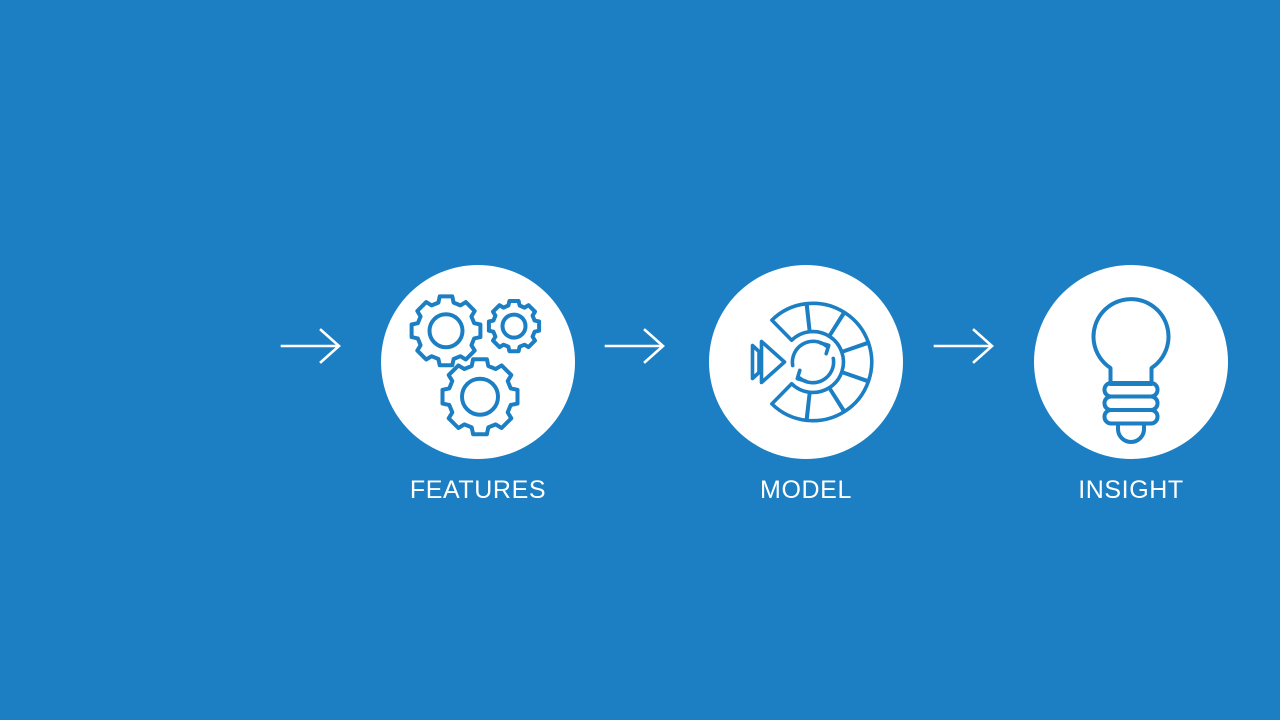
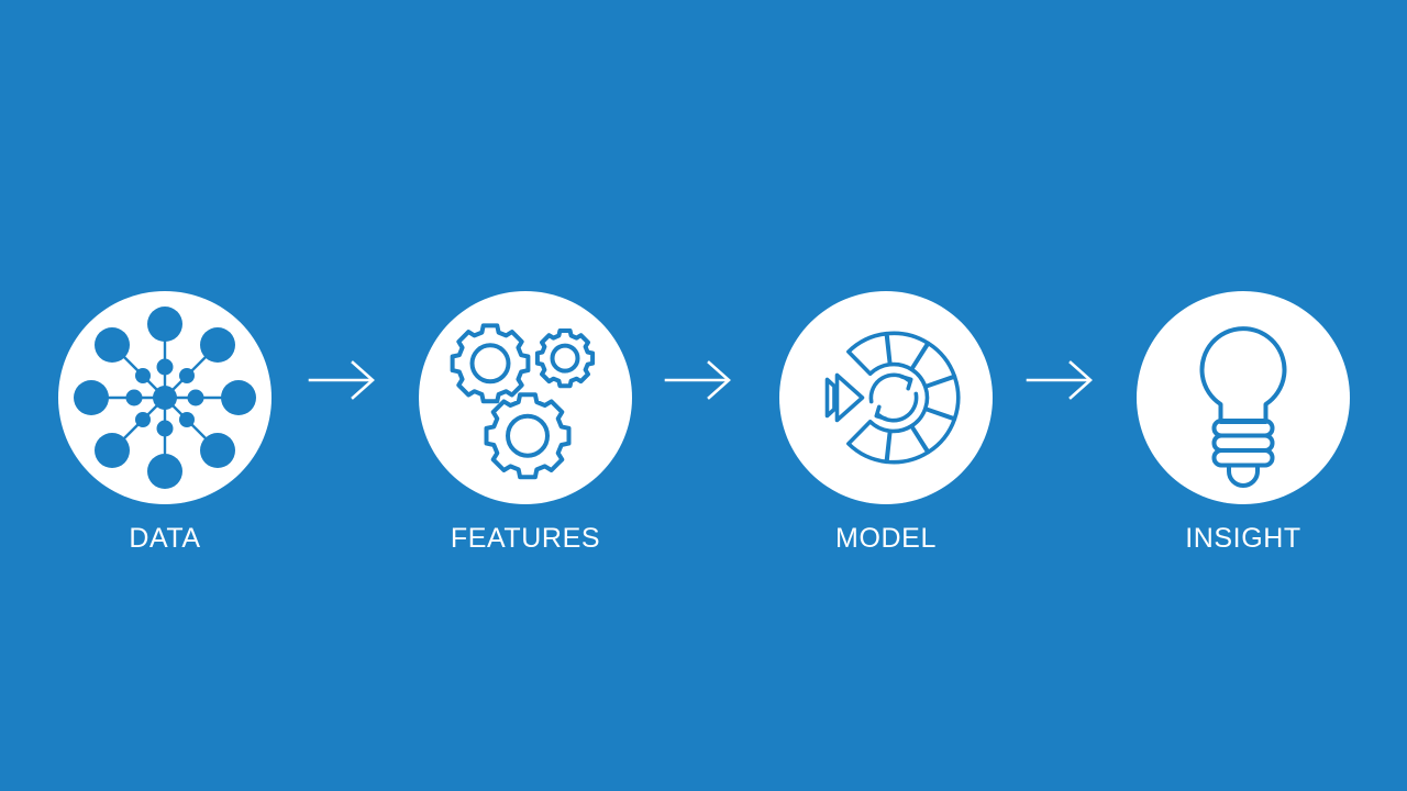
+ DATA
  FEATURES
  MODEL
  INSIGHT
